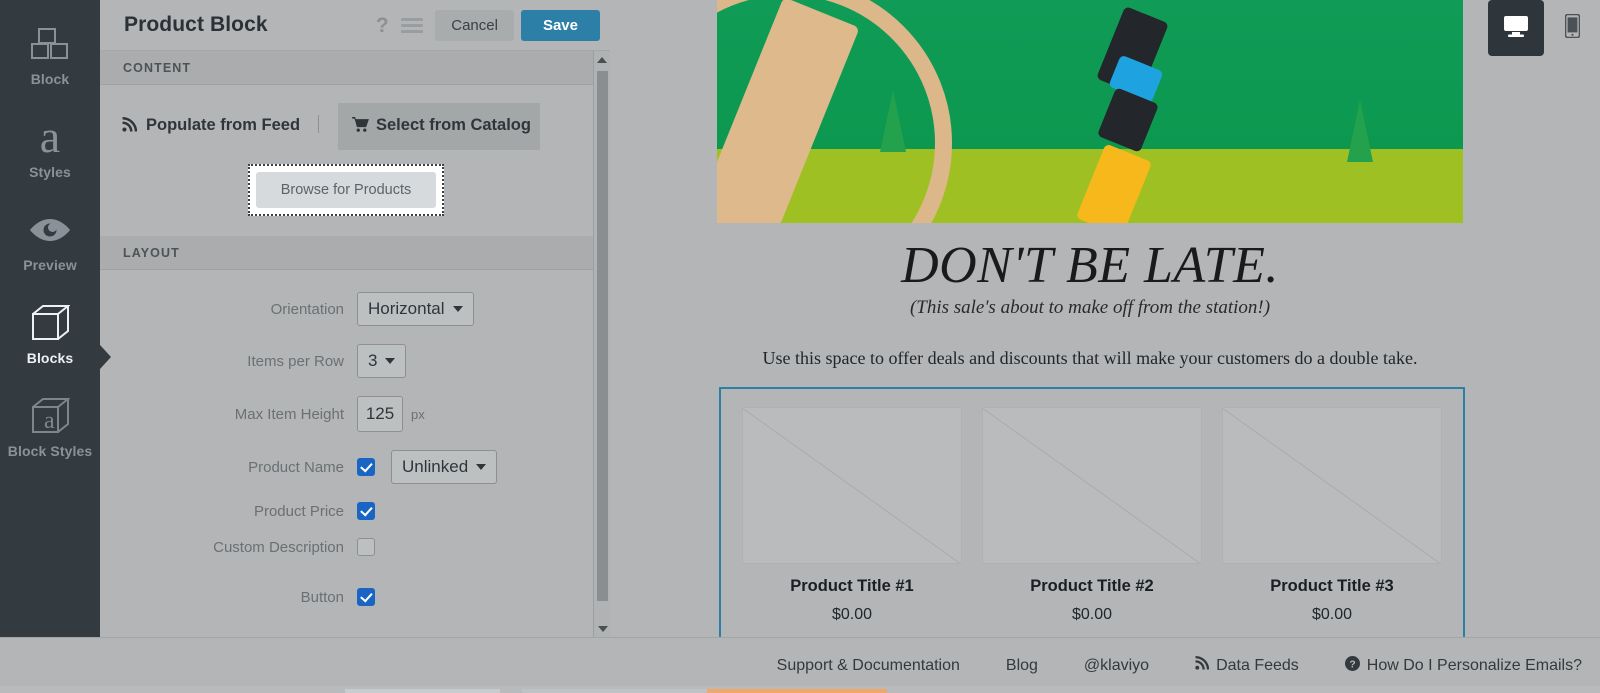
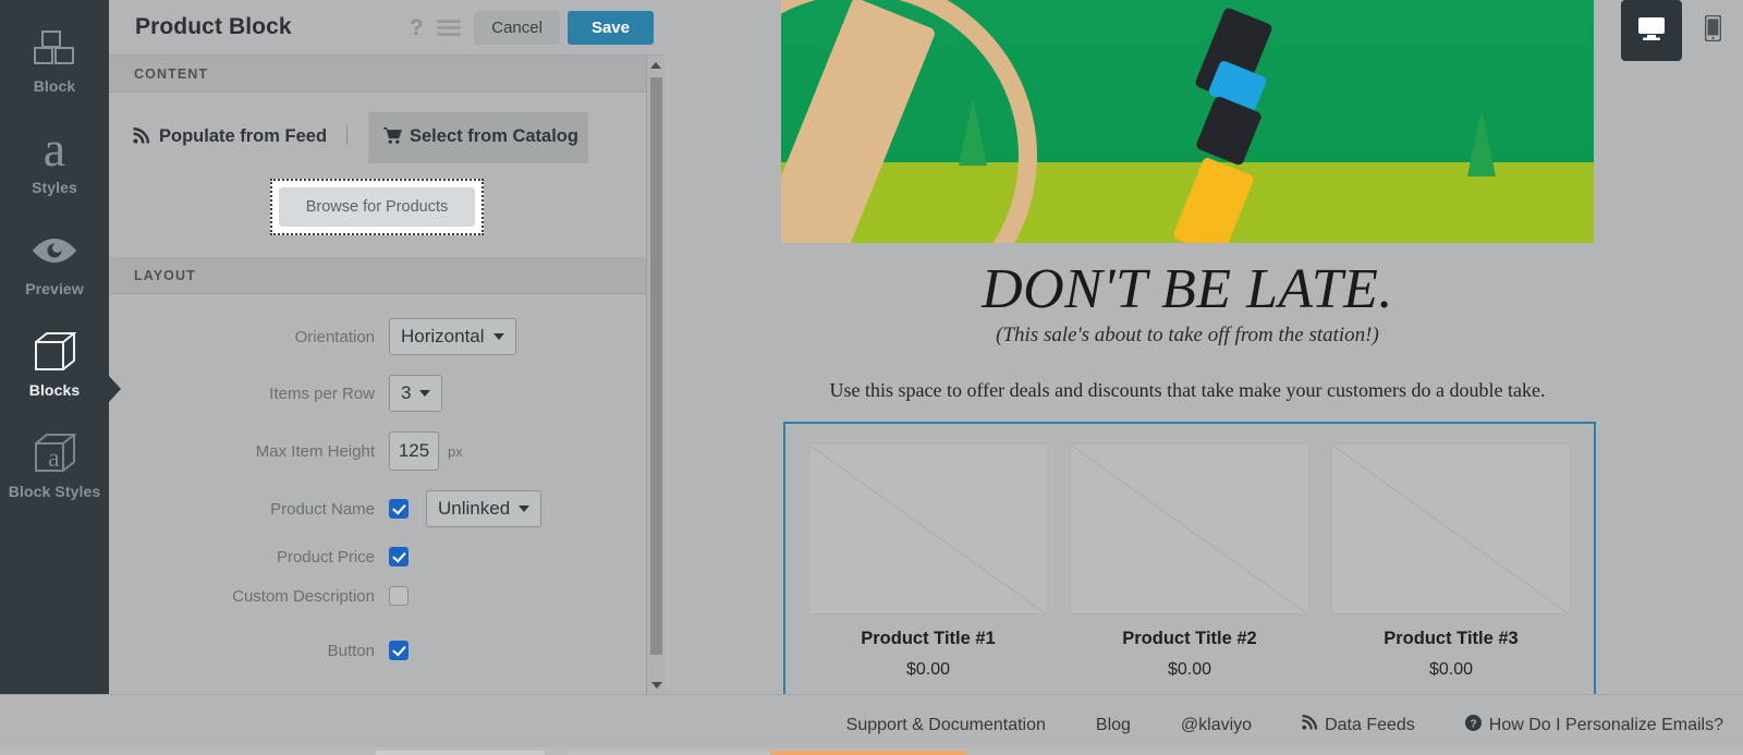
  Block
  a
  Styles
  Preview
  Blocks
  a
  Block Styles
  Product Block
  ?
  Cancel
  Save
  CONTENT
  Populate from Feed
  Select from Catalog
  Browse for Products
  LAYOUT
  Orientation
  Horizontal
  Items per Row
  3
  Max Item Height
  125
  px
  Product Name
  Unlinked
  Product Price
  Custom Description
  Button
  DON'T BE LATE.
- (This sale's about to make off from the station!)
+ (This sale's about to take off from the station!)
- Use this space to offer deals and discounts that will make your customers do a double take.
+ Use this space to offer deals and discounts that take make your customers do a double take.
  Product Title #1
  $0.00
  Product Title #2
  $0.00
  Product Title #3
  $0.00
  Support & Documentation
  Blog
  @klaviyo
  Data Feeds
  ?
  How Do I Personalize Emails?
